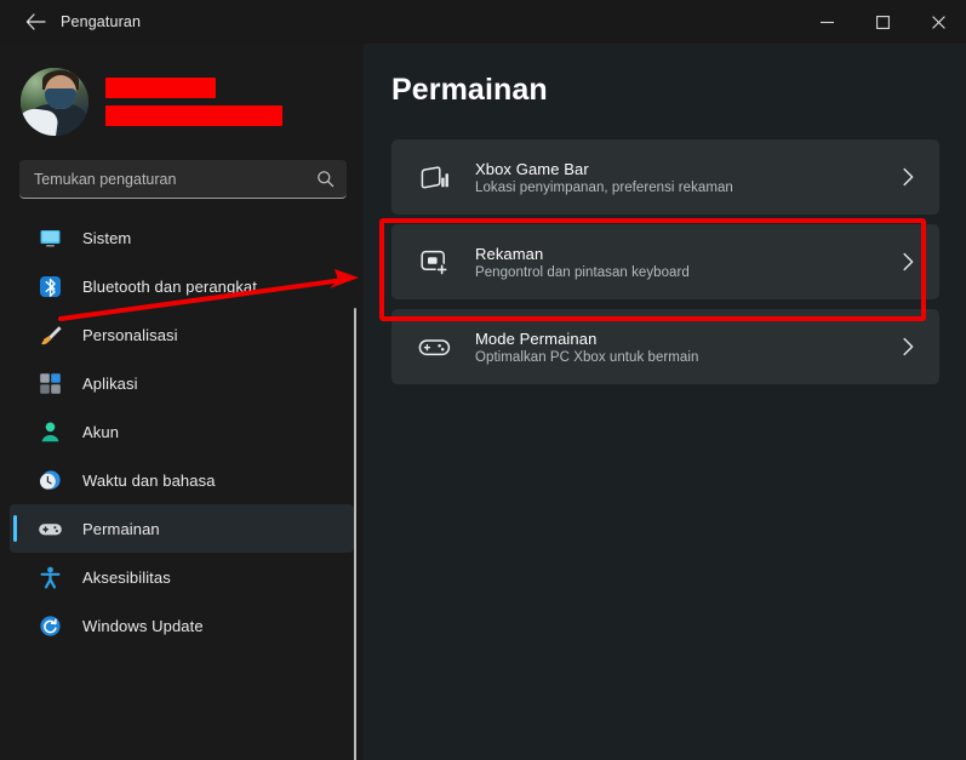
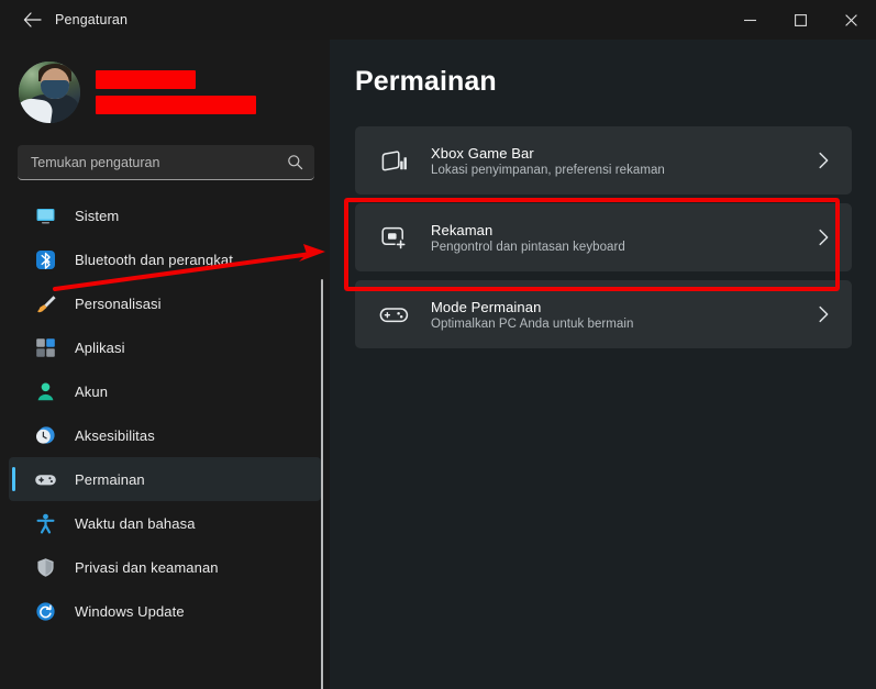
  Pengaturan
  Temukan pengaturan
  Sistem
  Bluetooth dan perangkat
  Personalisasi
  Aplikasi
  Akun
- Waktu dan bahasa
+ Aksesibilitas
  Permainan
- Aksesibilitas
+ Waktu dan bahasa
+ Privasi dan keamanan
  Windows Update
  Permainan
  Xbox Game Bar
  Lokasi penyimpanan, preferensi rekaman
  Rekaman
  Pengontrol dan pintasan keyboard
  Mode Permainan
- Optimalkan PC Xbox untuk bermain
+ Optimalkan PC Anda untuk bermain
